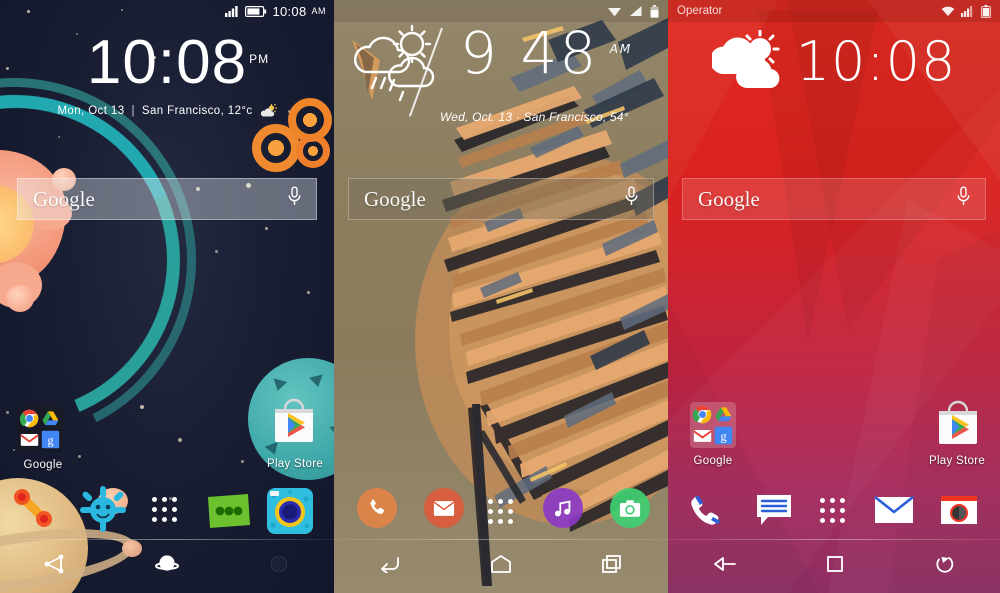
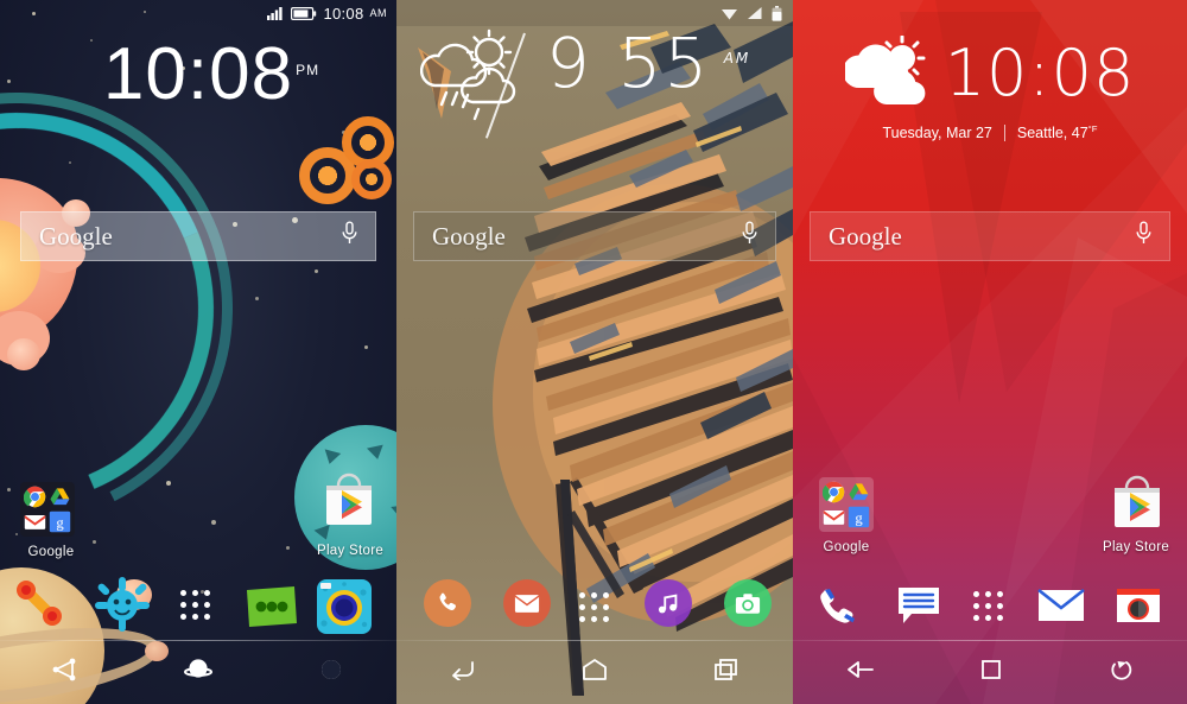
  10:08
  AM
  10:08
  PM
- Mon, Oct 13
- |
- San Francisco, 12°c
  Google
  g
  Google
  Play Store
- 9 48
+ 9 55
  AM
- Wed, Oct. 13 · San Francisco, 54°
  Google
- Operator
  10:08
+ Tuesday, Mar 27
+ Seattle, 47°F
  Google
  g
  Google
  Play Store
